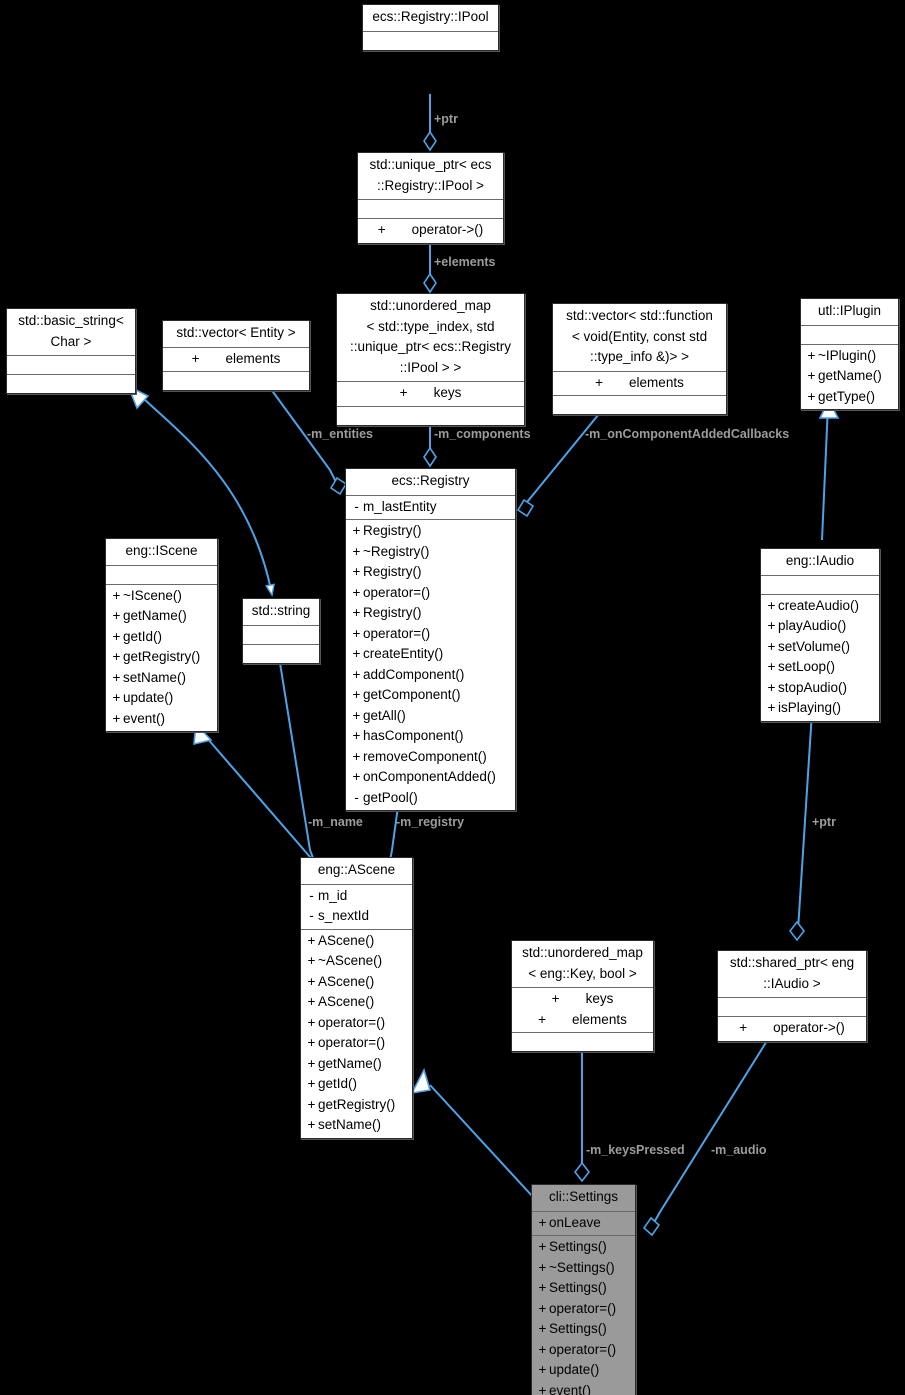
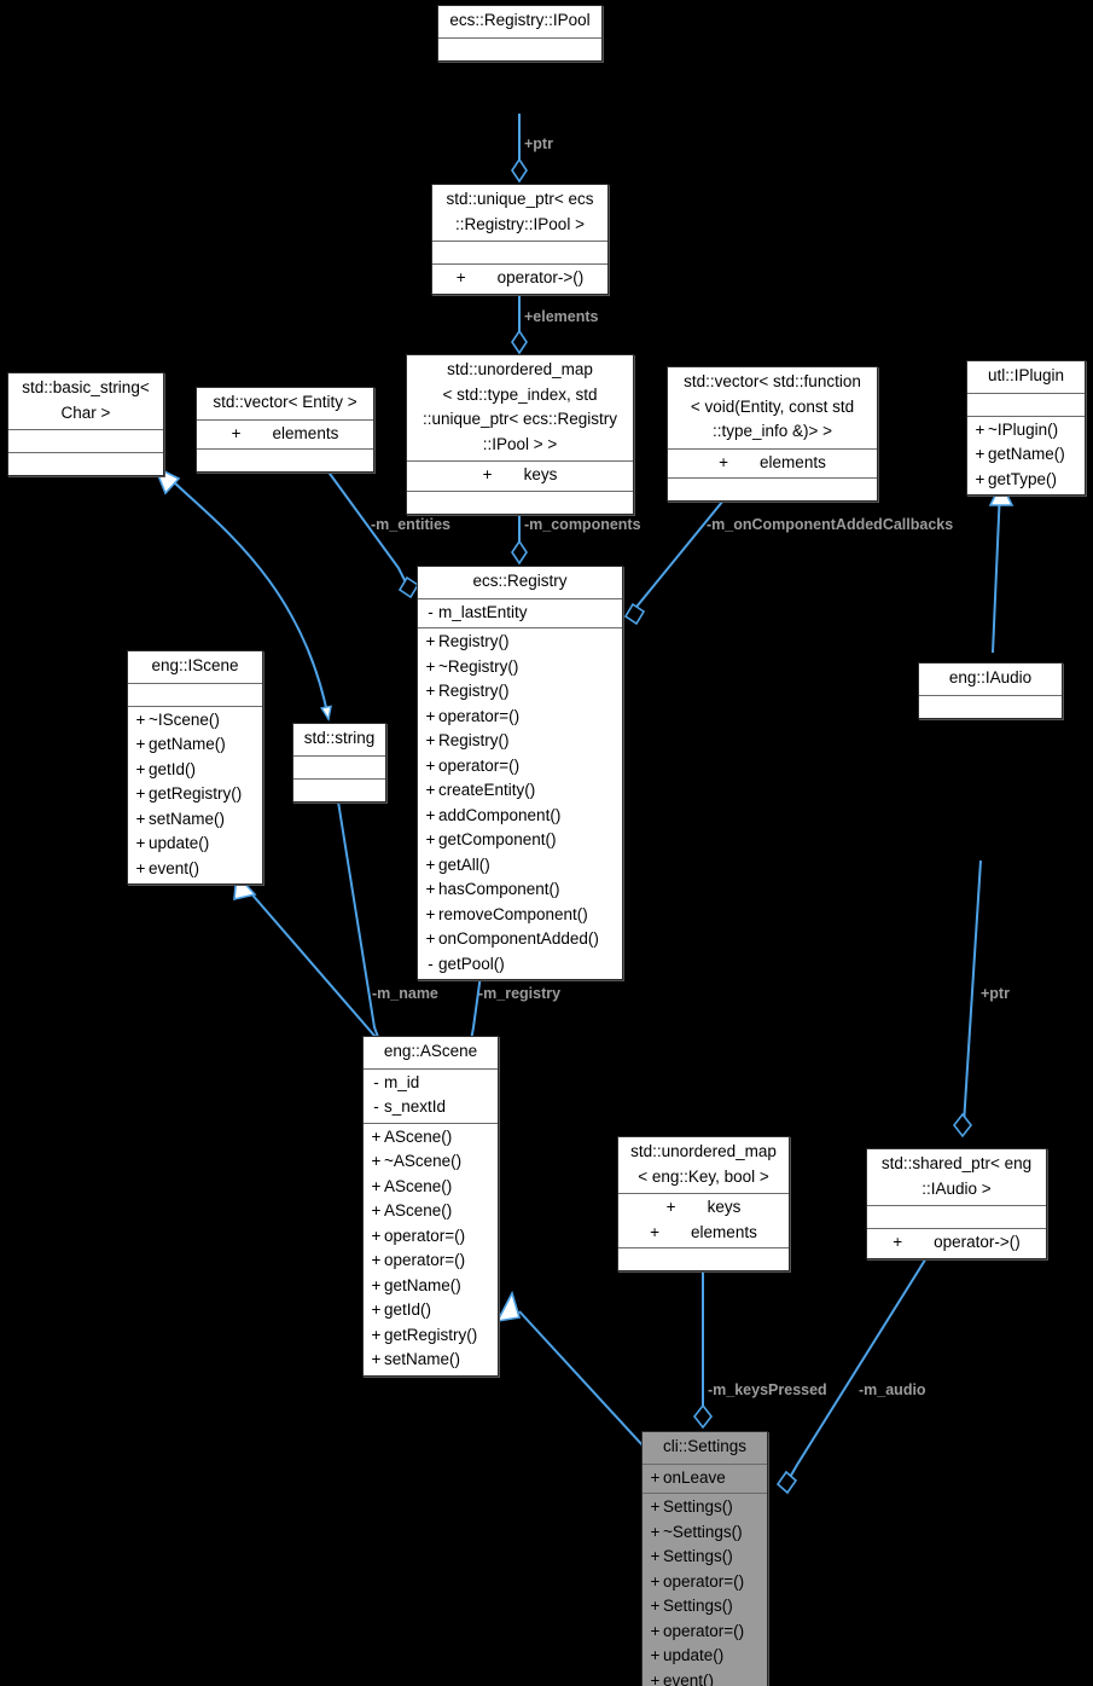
  ecs::Registry::IPool
  std::unique_ptr< ecs
  ::Registry::IPool >
  + operator->()
  std::basic_string<
  Char >
  std::vector< Entity >
  + elements
  std::unordered_map
  < std::type_index, std
  ::unique_ptr< ecs::Registry
  ::IPool > >
  + keys
  std::vector< std::function
  < void(Entity, const std
  ::type_info &)> >
  + elements
  utl::IPlugin
  + ~IPlugin()
  + getName()
  + getType()
  ecs::Registry
  - m_lastEntity
  + Registry()
  + ~Registry()
  + Registry()
  + operator=()
  + Registry()
  + operator=()
  + createEntity()
  + addComponent()
  + getComponent()
  + getAll()
  + hasComponent()
  + removeComponent()
  + onComponentAdded()
  - getPool()
  eng::IScene
  + ~IScene()
  + getName()
  + getId()
  + getRegistry()
  + setName()
  + update()
  + event()
  std::string
  eng::IAudio
- + createAudio()
- + playAudio()
- + setVolume()
- + setLoop()
- + stopAudio()
- + isPlaying()
  eng::AScene
  - m_id
  - s_nextId
  + AScene()
  + ~AScene()
  + AScene()
  + AScene()
  + operator=()
  + operator=()
  + getName()
  + getId()
  + getRegistry()
  + setName()
  std::unordered_map
  < eng::Key, bool >
  + keys
  + elements
  std::shared_ptr< eng
  ::IAudio >
  + operator->()
  cli::Settings
  + onLeave
  + Settings()
  + ~Settings()
  + Settings()
  + operator=()
  + Settings()
  + operator=()
  + update()
  + event()
  +ptr
  +elements
  -m_entities
  -m_components
  -m_onComponentAddedCallbacks
  -m_name
  -m_registry
  +ptr
  -m_keysPressed
  -m_audio
